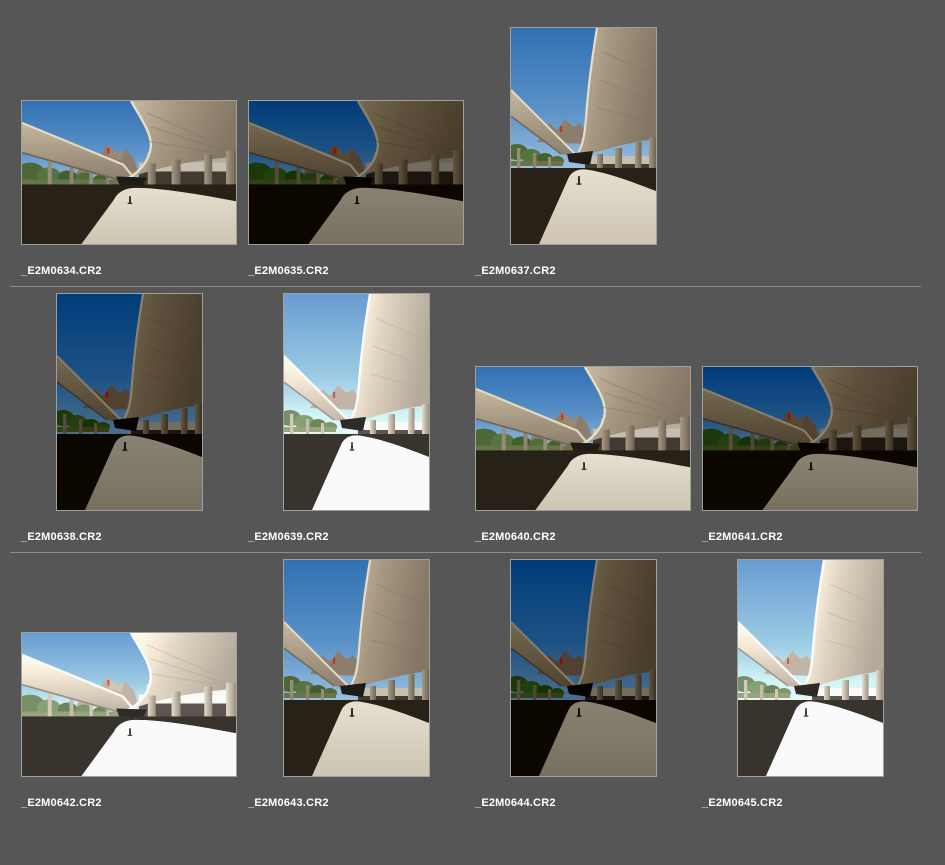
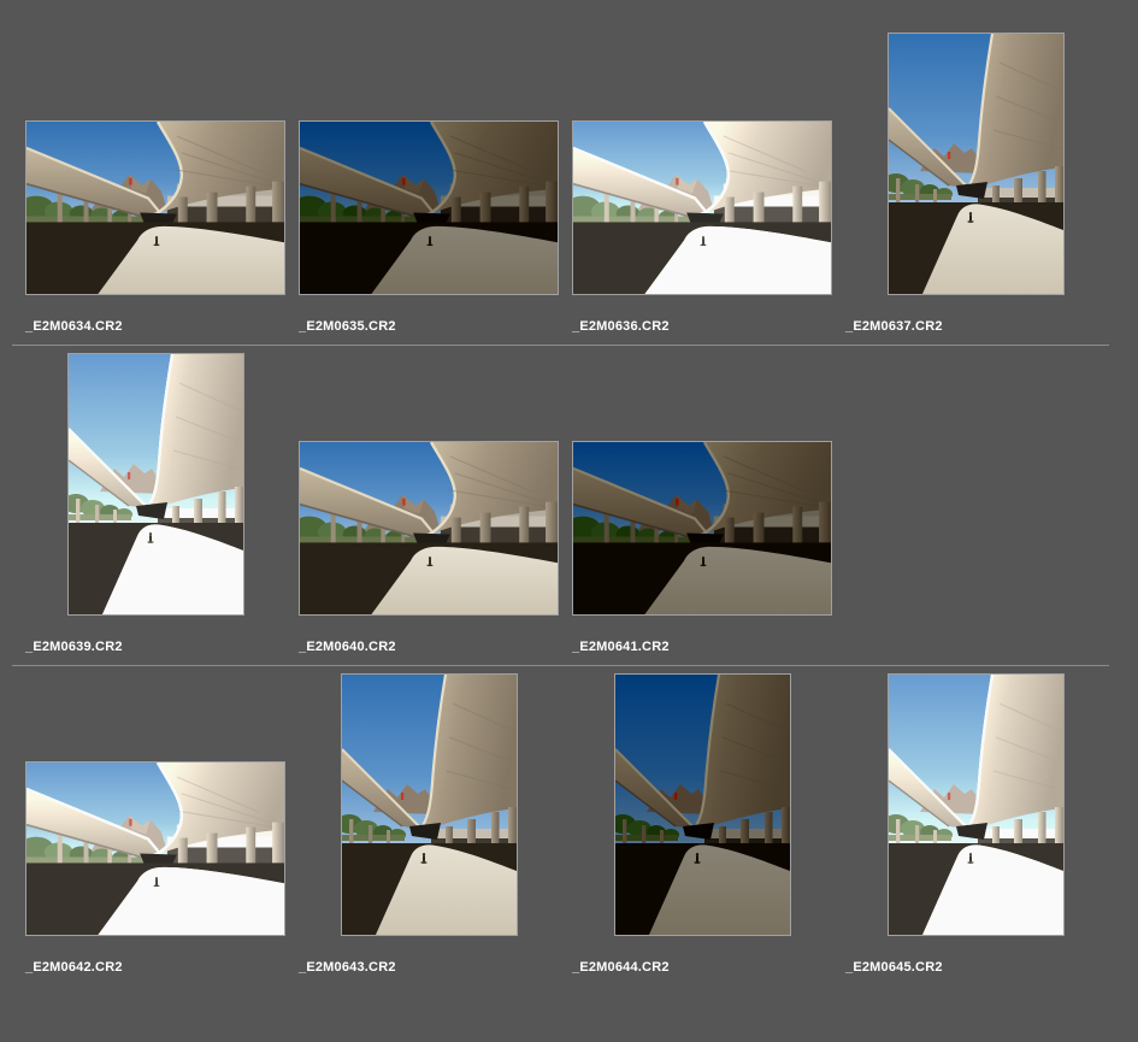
  _E2M0634.CR2
  _E2M0635.CR2
+ _E2M0636.CR2
  _E2M0637.CR2
- _E2M0638.CR2
  _E2M0639.CR2
  _E2M0640.CR2
  _E2M0641.CR2
  _E2M0642.CR2
  _E2M0643.CR2
  _E2M0644.CR2
  _E2M0645.CR2
